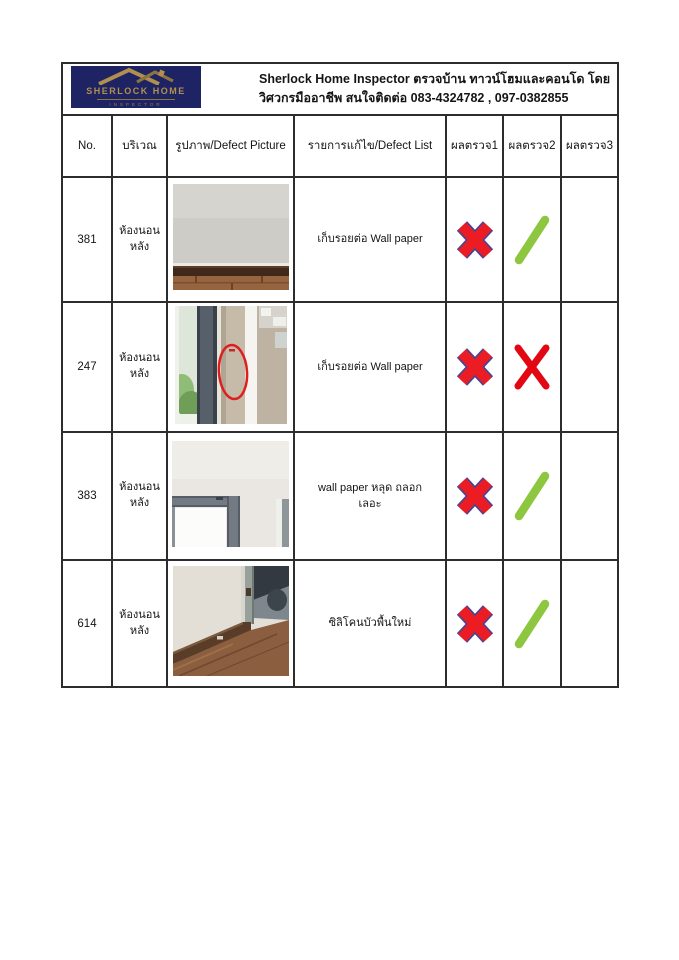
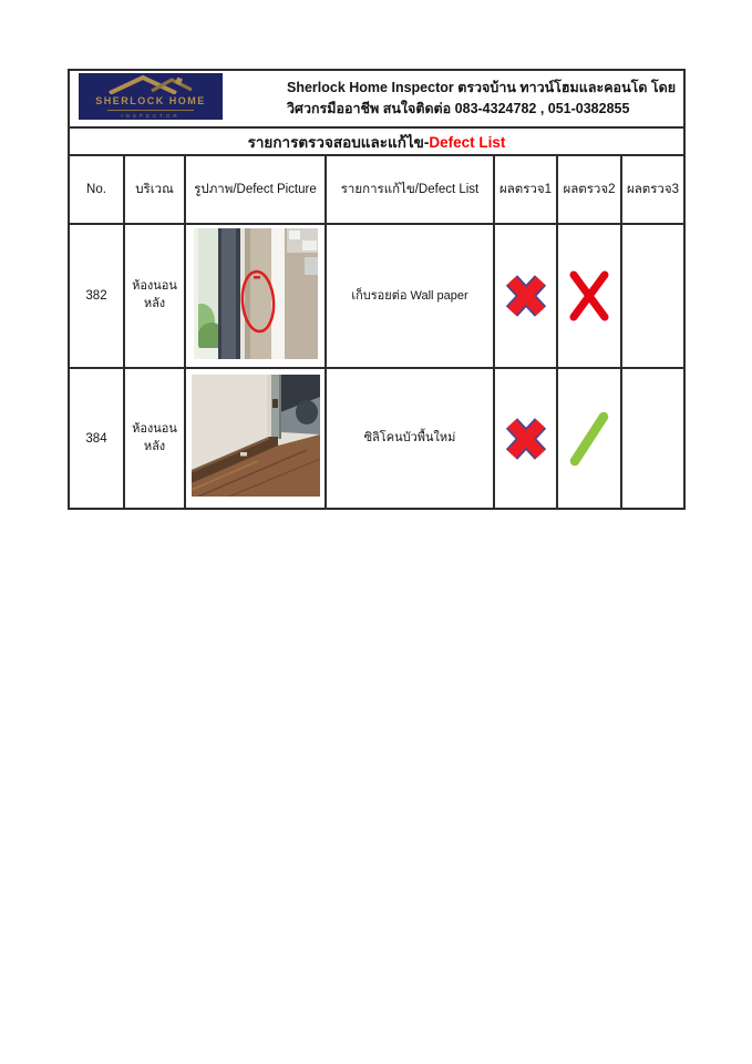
- SHERLOCK HOME Sherlock Home Inspector ตรวจบ้าน ทาวน์โฮมและคอนโด โดย วิศวกรมืออาชีพ สนใจติดต่อ 083-4324782 , 097-0382855
+ SHERLOCK HOME Sherlock Home Inspector ตรวจบ้าน ทาวน์โฮมและคอนโด โดย วิศวกรมืออาชีพ สนใจติดต่อ 083-4324782 , 051-0382855
+ รายการตรวจสอบและแก้ไข-Defect List
  No.	บริเวณ	รูปภาพ/Defect Picture	รายการแก้ไข/Defect List	ผลตรวจ1	ผลตรวจ2	ผลตรวจ3
- 381	ห้องนอน หลัง		เก็บรอยต่อ Wall paper
- 247	ห้องนอน หลัง		เก็บรอยต่อ Wall paper
+ 382	ห้องนอน หลัง		เก็บรอยต่อ Wall paper
- 383	ห้องนอน หลัง		wall paper หลุด ถลอก เลอะ
- 614	ห้องนอน หลัง		ซิลิโคนบัวพื้นใหม่
+ 384	ห้องนอน หลัง		ซิลิโคนบัวพื้นใหม่
